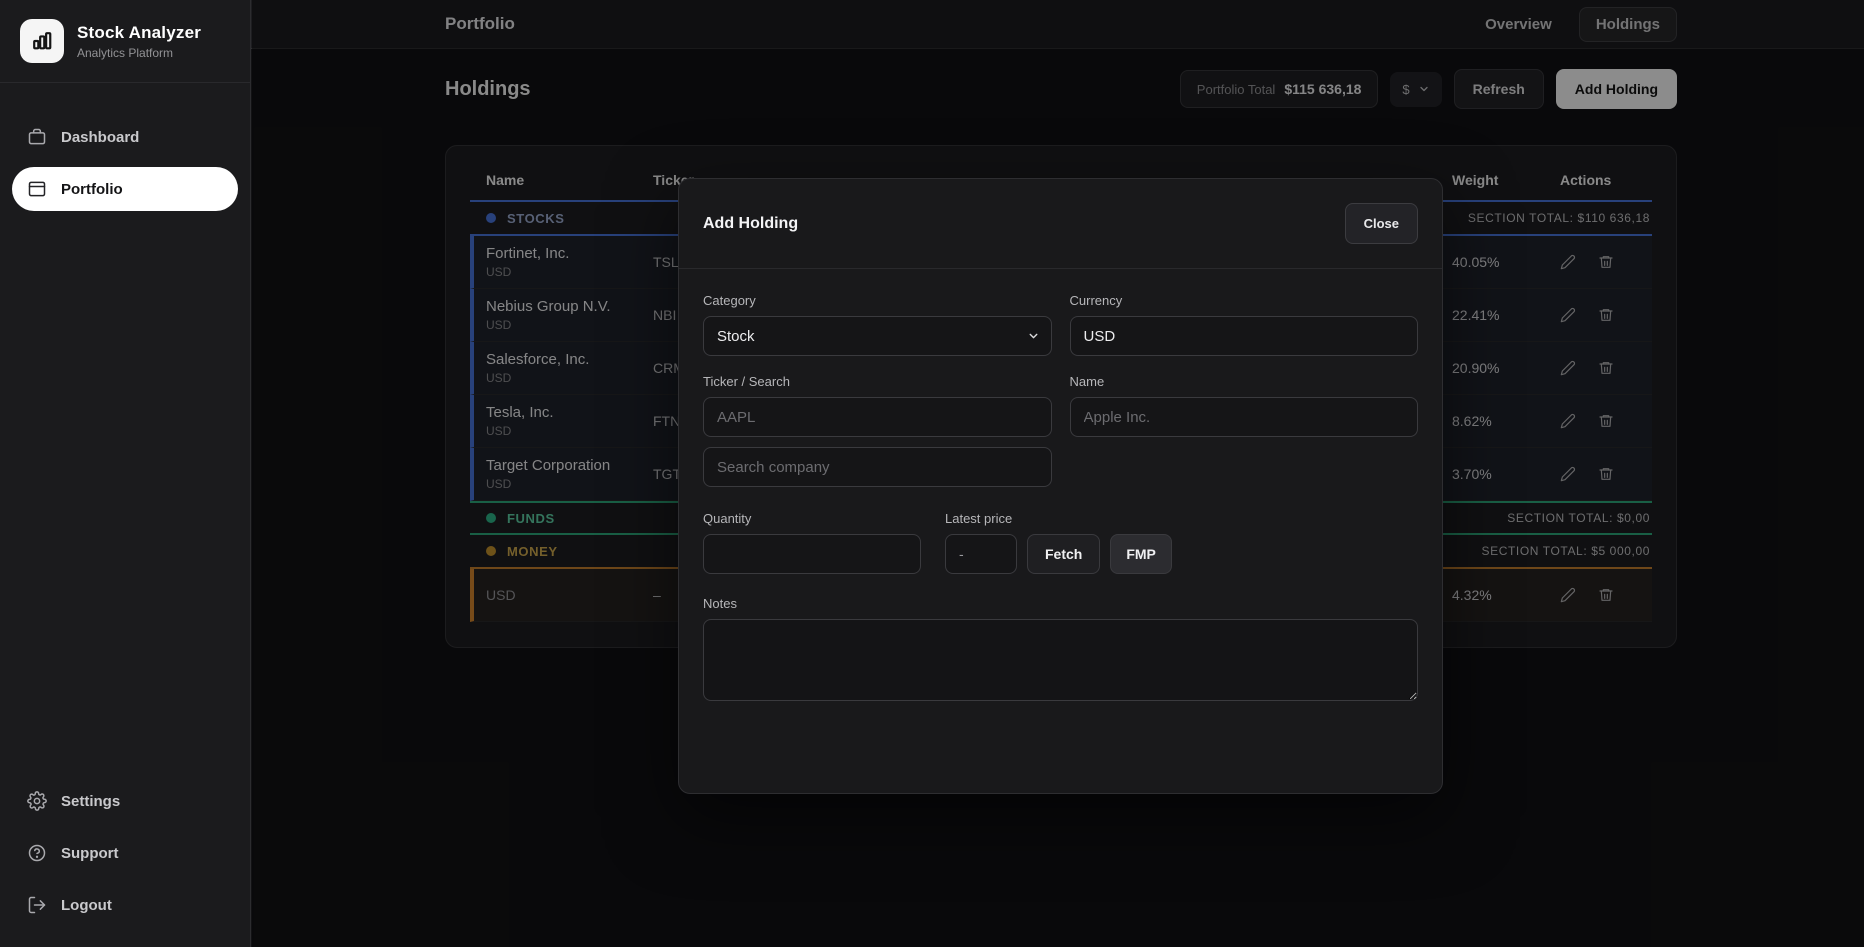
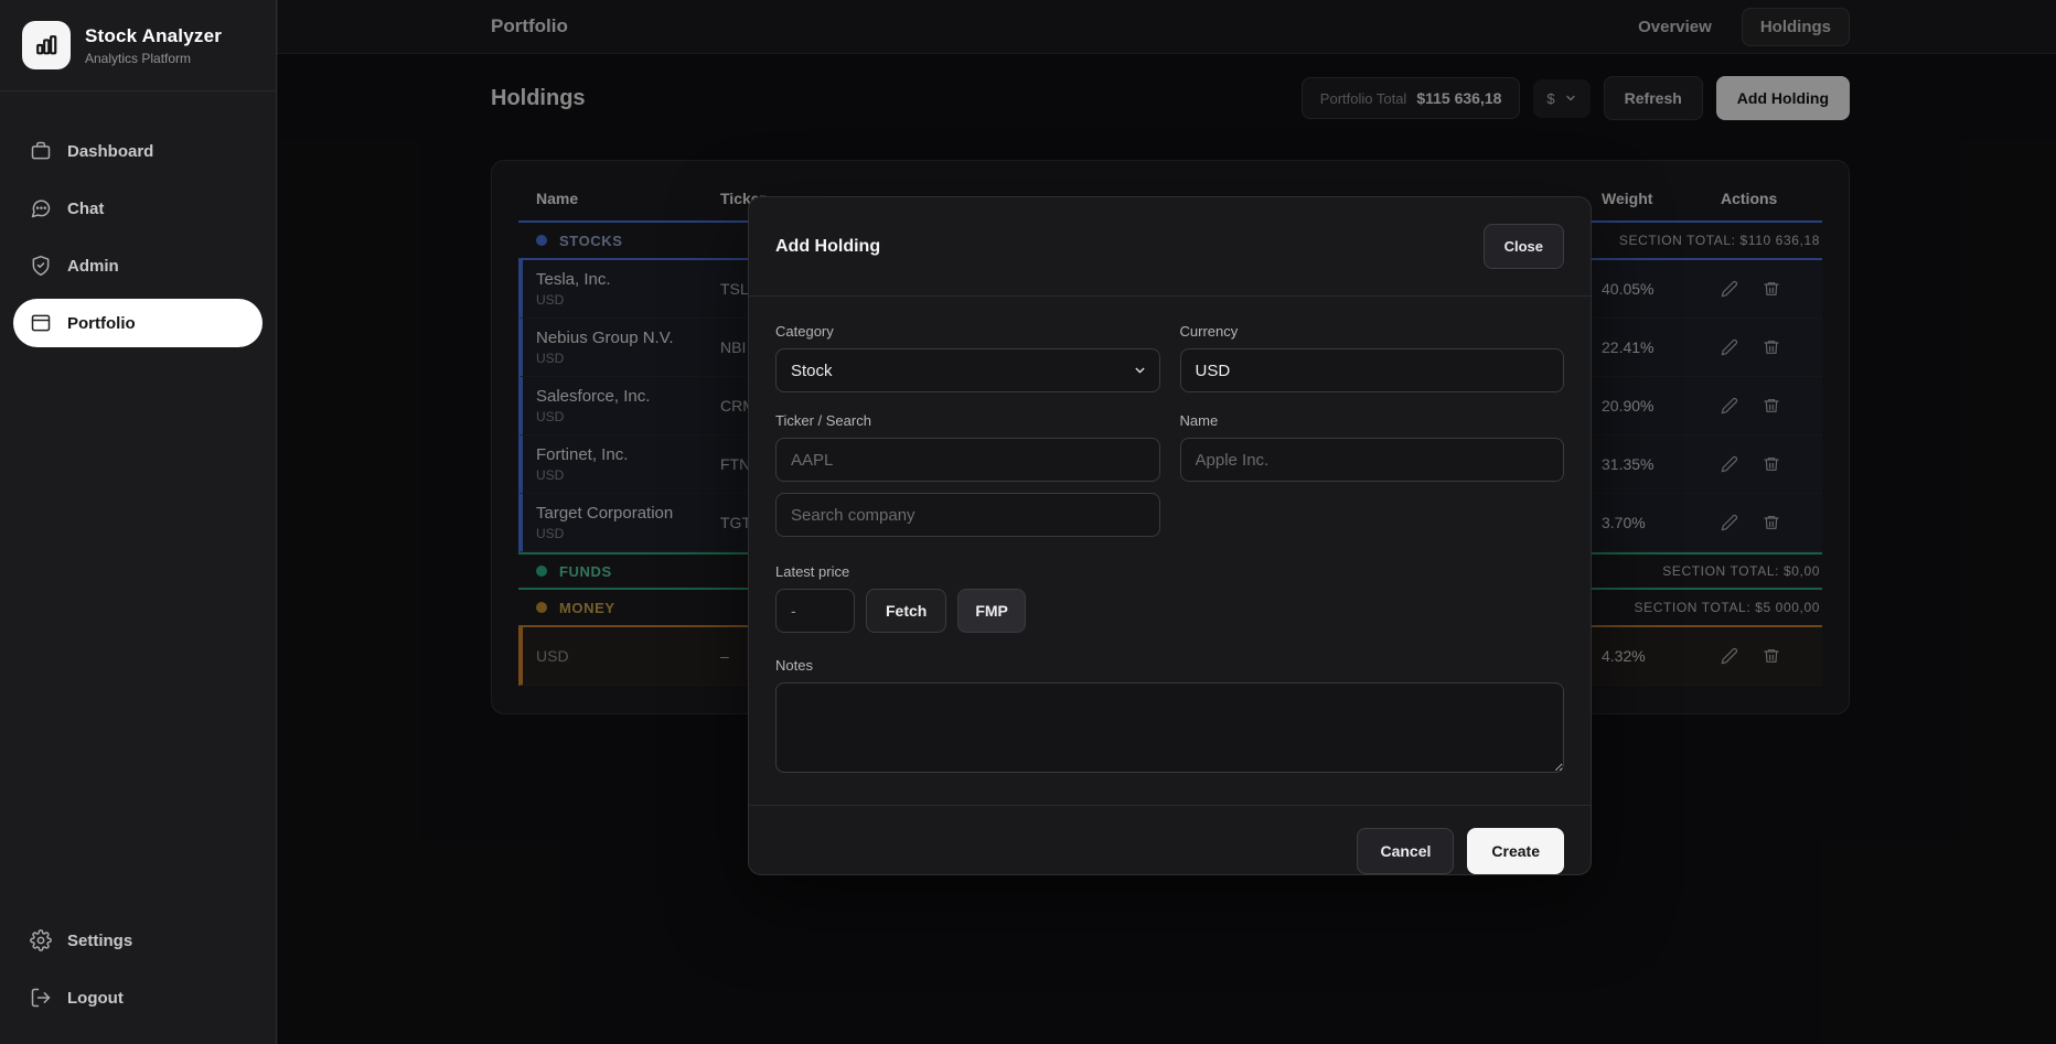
  Stock Analyzer
  Analytics Platform
  Dashboard
+ Chat
+ Admin
  Portfolio
  Settings
- Support
  Logout
  Portfolio
  Overview
  Holdings
  Holdings
  Portfolio Total
  $115 636,18
  $
  Refresh
  Add Holding
  Name
  Weight
  Actions
  STOCKS
  SECTION TOTAL: $110 636,18
- Fortinet, Inc.
+ Tesla, Inc.
  USD
  TSL
  40.05%
  Nebius Group N.V.
  USD
  NBI
  22.41%
  Salesforce, Inc.
  USD
  20.90%
- Tesla, Inc.
+ Fortinet, Inc.
  USD
  FTN
- 8.62%
+ 31.35%
  Target Corporation
  USD
  TGT
  3.70%
  FUNDS
  SECTION TOTAL: $0,00
  MONEY
  SECTION TOTAL: $5 000,00
  USD
  –
  4.32%
  Add Holding
  Close
  Category
  Stock
  Currency
  USD
  Ticker / Search
  AAPL
  Name
  Apple Inc.
  Search company
- Quantity
  Latest price
  -
  Fetch
  FMP
  Notes
+ Cancel
+ Create
